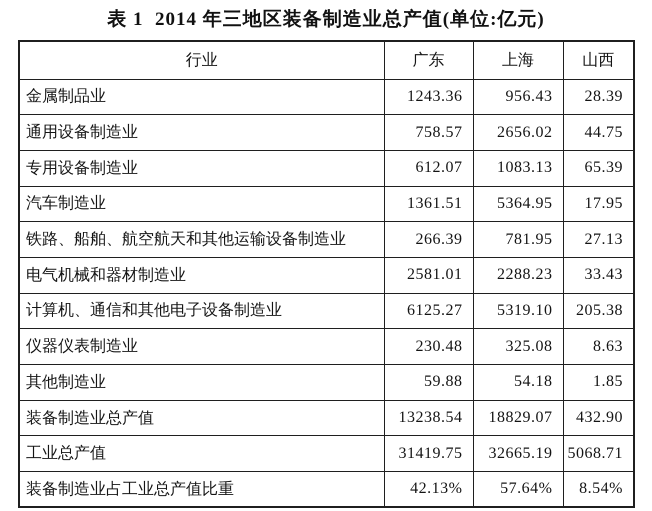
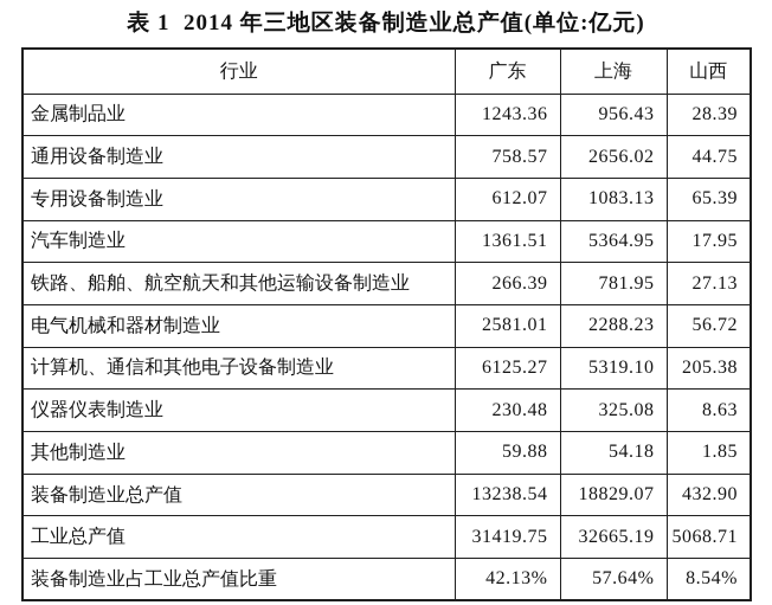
  表 1 2014 年三地区装备制造业总产值(单位:亿元)
  行业	广东	上海	山西
  金属制品业	1243.36	956.43	28.39
  通用设备制造业	758.57	2656.02	44.75
  专用设备制造业	612.07	1083.13	65.39
  汽车制造业	1361.51	5364.95	17.95
  铁路、船舶、航空航天和其他运输设备制造业	266.39	781.95	27.13
- 电气机械和器材制造业	2581.01	2288.23	33.43
+ 电气机械和器材制造业	2581.01	2288.23	56.72
  计算机、通信和其他电子设备制造业	6125.27	5319.10	205.38
  仪器仪表制造业	230.48	325.08	8.63
  其他制造业	59.88	54.18	1.85
  装备制造业总产值	13238.54	18829.07	432.90
  工业总产值	31419.75	32665.19	5068.71
  装备制造业占工业总产值比重	42.13%	57.64%	8.54%
